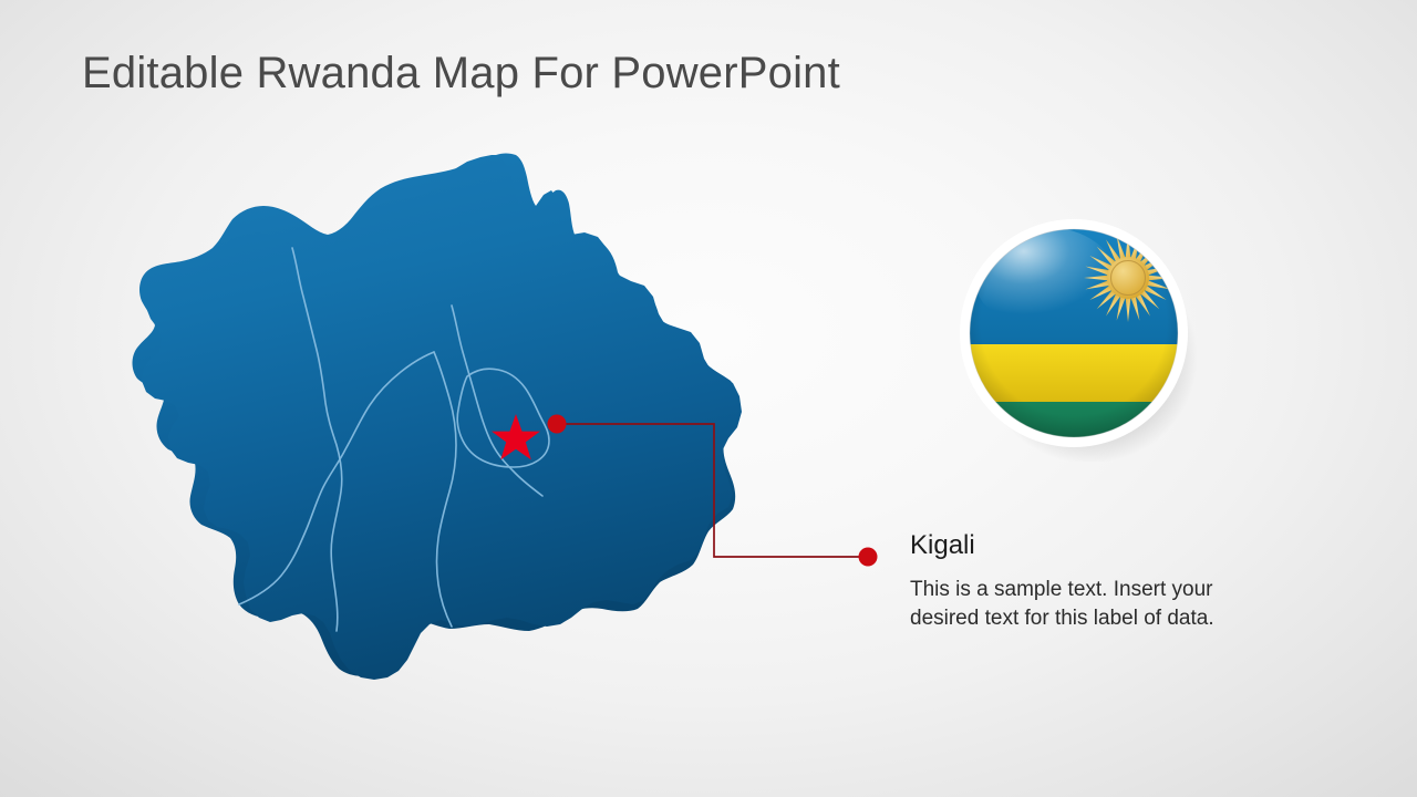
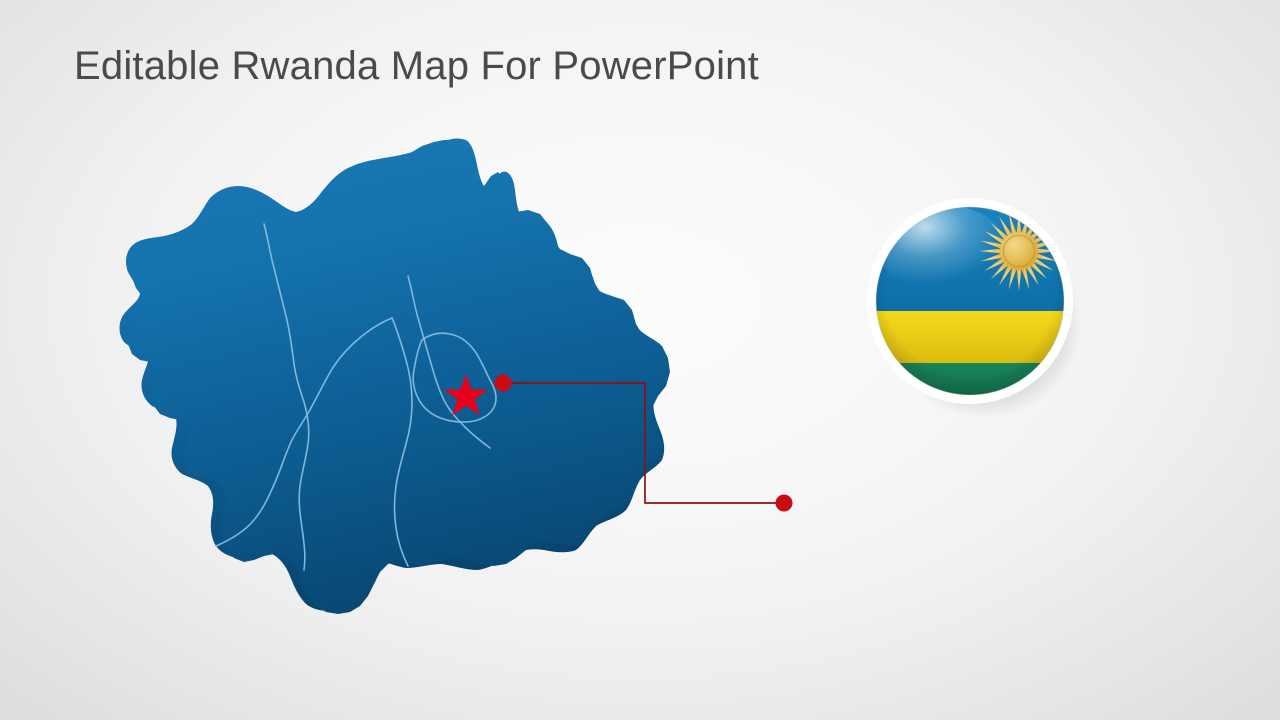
  Editable Rwanda Map For PowerPoint
- Kigali
- This is a sample text. Insert your desired text for this label of data.
